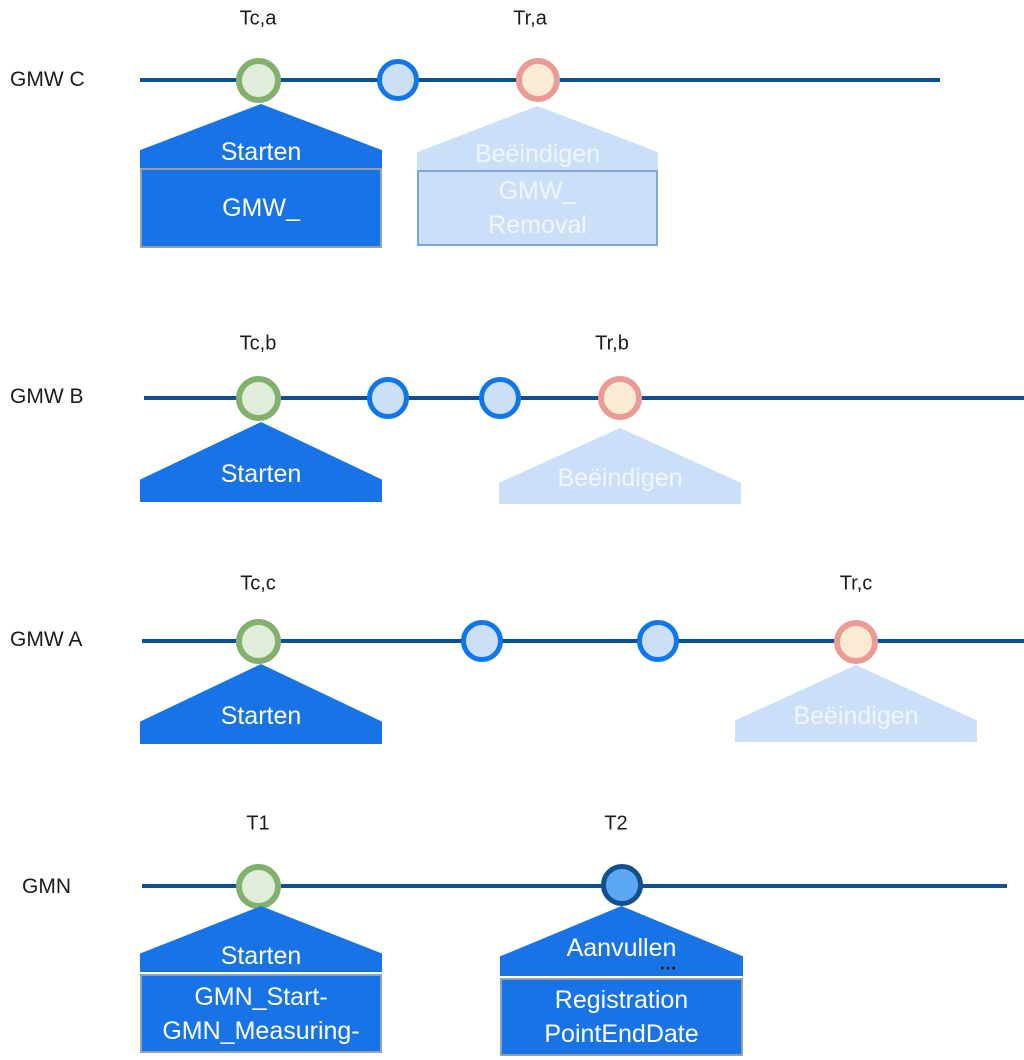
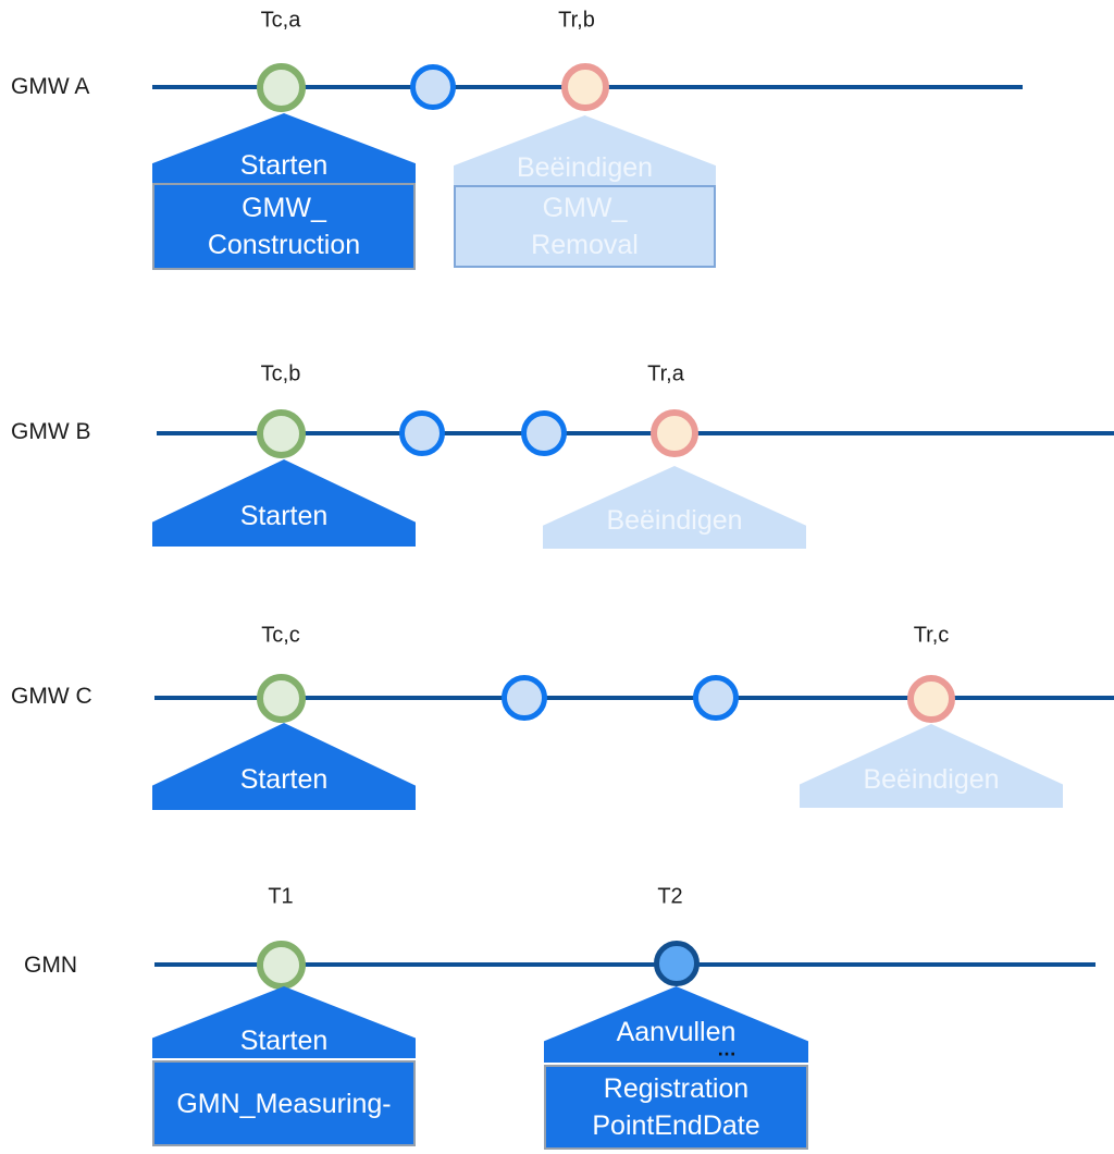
- GMW C
+ GMW A
  Tc,a
- Tr,a
+ Tr,b
  Starten
  GMW_
+ Construction
  Beëindigen
  GMW_
  Removal
  GMW B
  Tc,b
- Tr,b
+ Tr,a
  Starten
  Beëindigen
- GMW A
+ GMW C
  Tc,c
  Tr,c
  Starten
  Beëindigen
  GMN
  T1
  T2
  Starten
- GMN_Start-
  GMN_Measuring-
  Aanvullen
  …
  Registration
  PointEndDate
